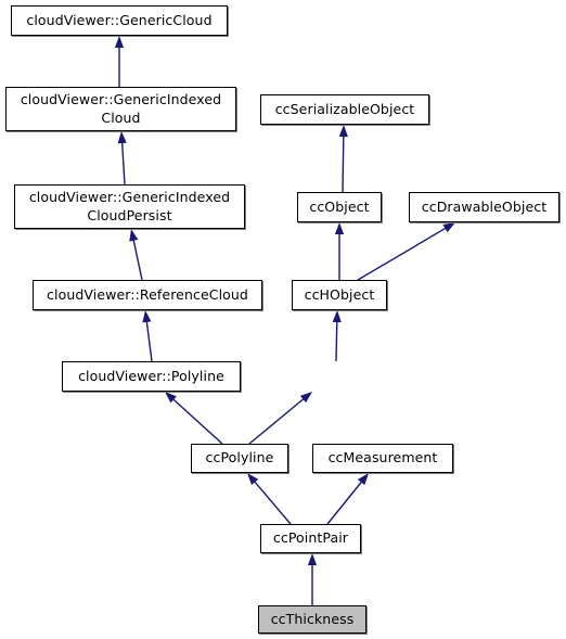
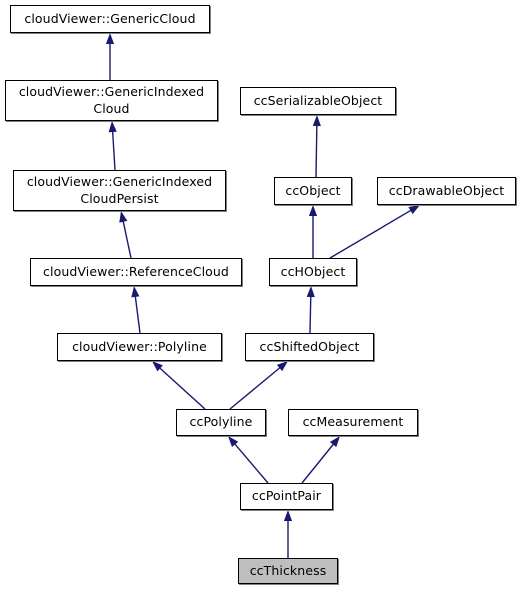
  cloudViewer::GenericCloud
  cloudViewer::GenericIndexed
  Cloud
  ccSerializableObject
  cloudViewer::GenericIndexed
  CloudPersist
  ccObject
  ccDrawableObject
  cloudViewer::ReferenceCloud
  ccHObject
  cloudViewer::Polyline
+ ccShiftedObject
  ccPolyline
  ccMeasurement
  ccPointPair
  ccThickness
